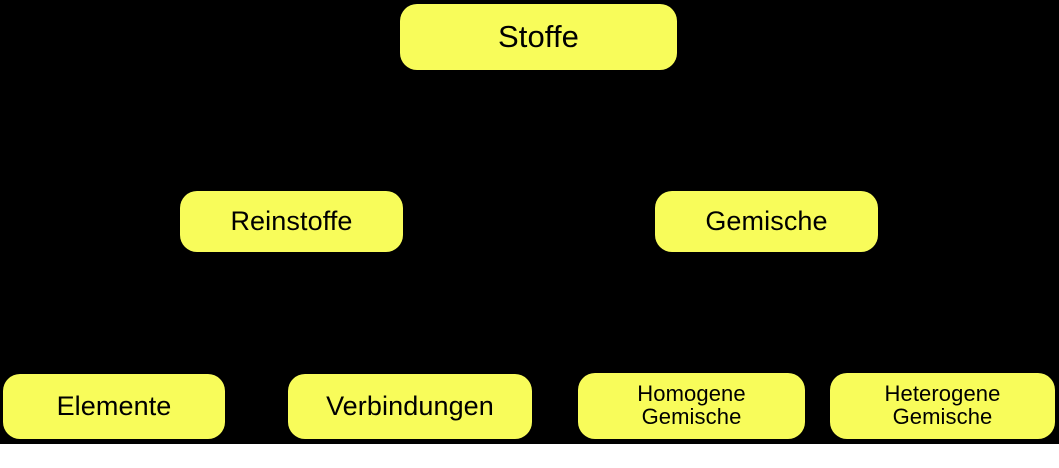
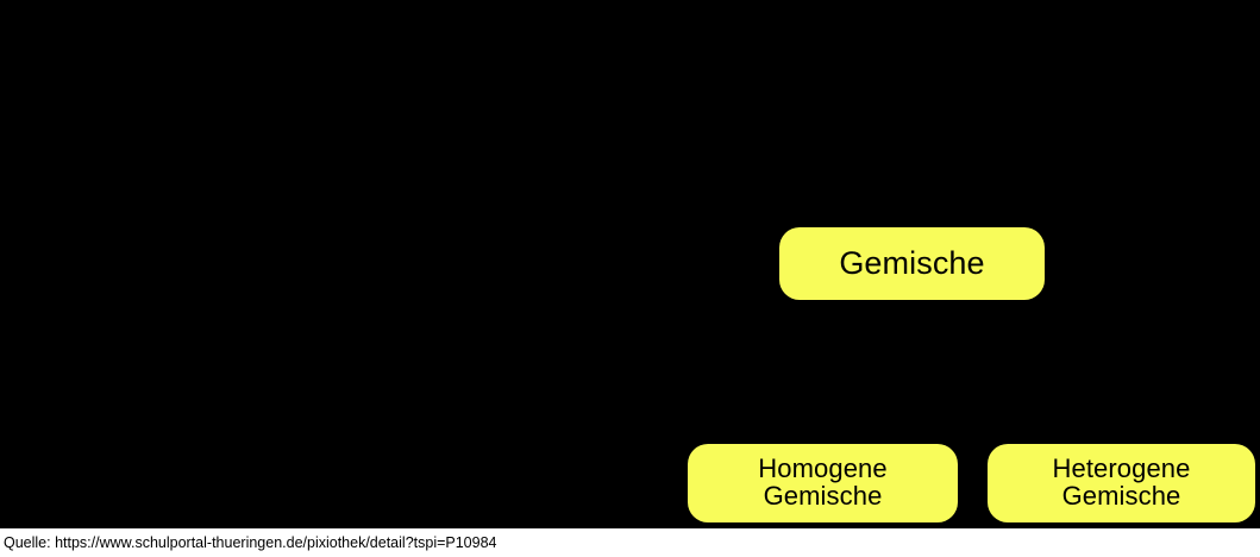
- Stoffe
- Reinstoffe
  Gemische
- Elemente
- Verbindungen
  Homogene
  Gemische
  Heterogene
  Gemische
+ Quelle: https://www.schulportal-thueringen.de/pixiothek/detail?tspi=P10984
